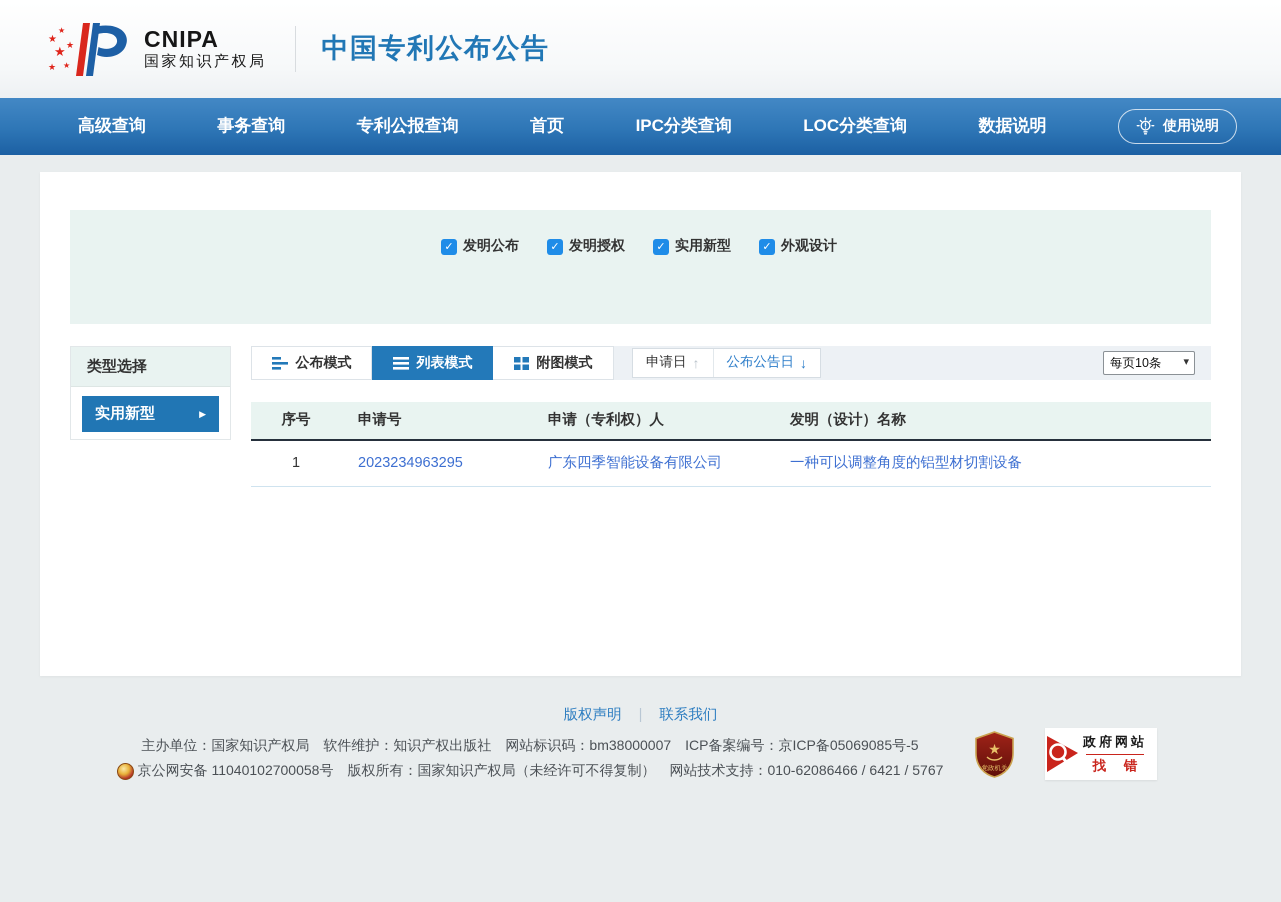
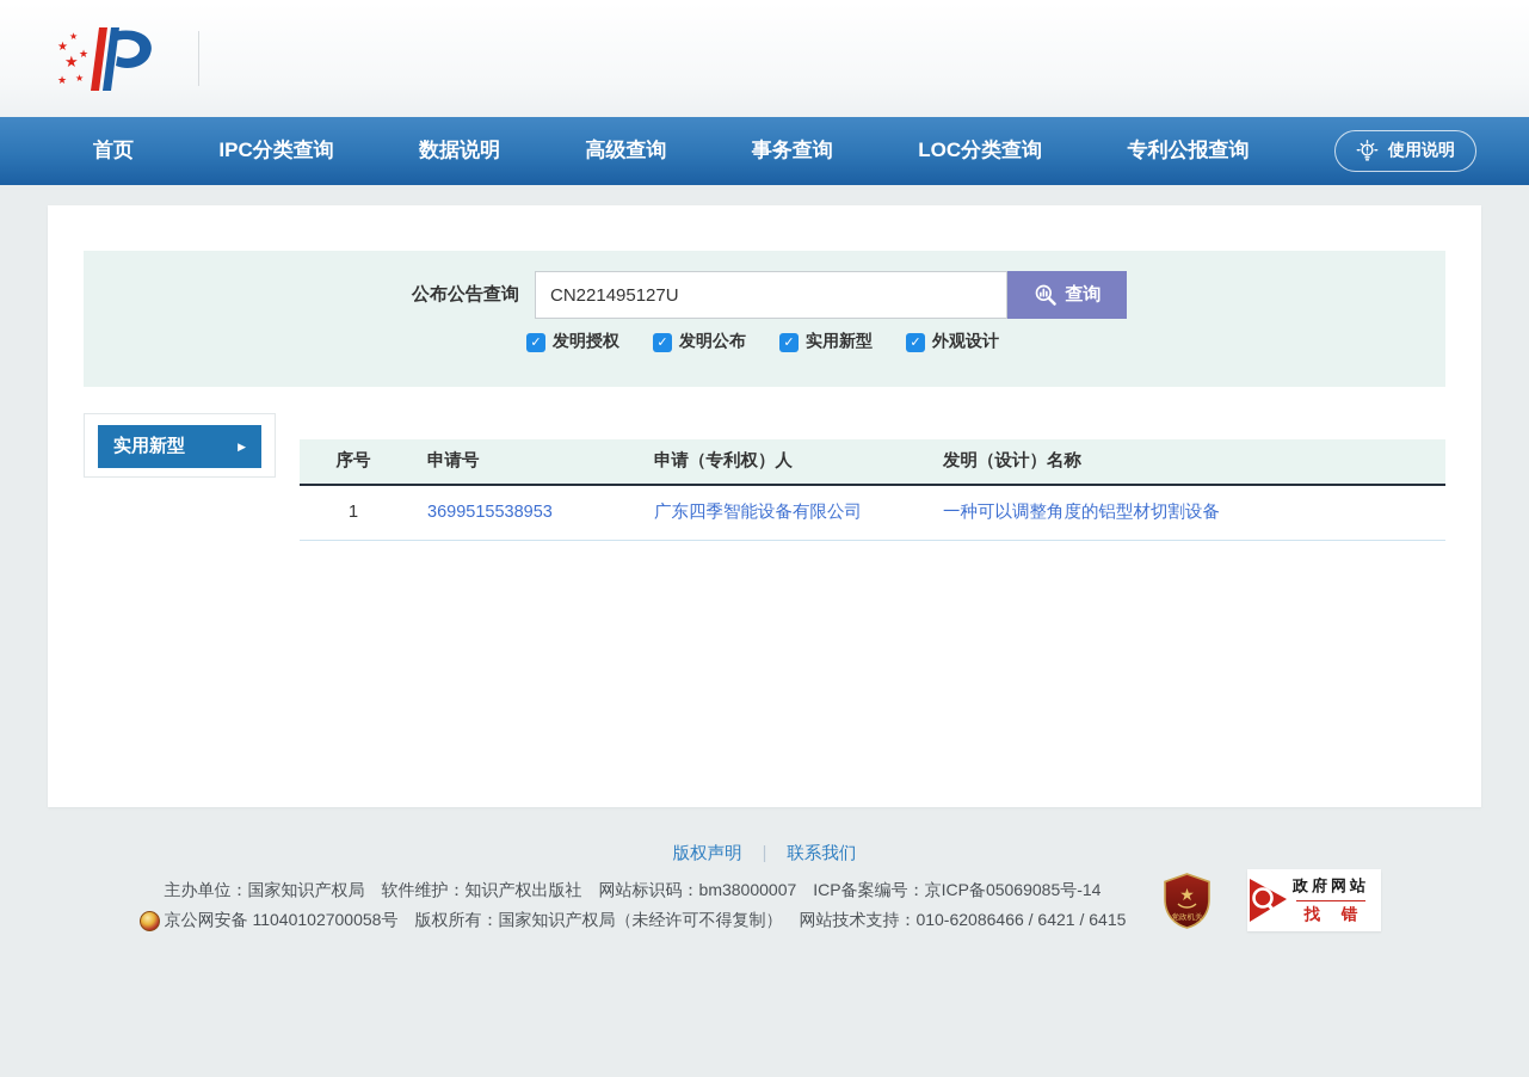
  ★
  ★
  ★
  ★
  ★
  ★
- CNIPA
- 国家知识产权局
- 中国专利公布公告
- 高级查询
+ 首页
- 事务查询
+ IPC分类查询
- 专利公报查询
+ 数据说明
- 首页
+ 高级查询
- IPC分类查询
+ 事务查询
  LOC分类查询
- 数据说明
+ 专利公报查询
  使用说明
+ 公布公告查询
+ CN221495127U
+ 查询
  ✓
- 发明公布
+ 发明授权
  ✓
- 发明授权
+ 发明公布
  ✓
  实用新型
  ✓
  外观设计
- 类型选择
  实用新型
  ▶
- 公布模式
- 列表模式
- 附图模式
- 申请日
- ↑
- 公布公告日
- ↓
- 每页10条
- ▾
  序号	申请号	申请（专利权）人	发明（设计）名称
- 1	2023234963295	广东四季智能设备有限公司	一种可以调整角度的铝型材切割设备
+ 1	3699515538953	广东四季智能设备有限公司	一种可以调整角度的铝型材切割设备
  版权声明 | 联系我们
- 主办单位：国家知识产权局 软件维护：知识产权出版社 网站标识码：bm38000007 ICP备案编号：京ICP备05069085号-5
+ 主办单位：国家知识产权局 软件维护：知识产权出版社 网站标识码：bm38000007 ICP备案编号：京ICP备05069085号-14
- 京公网安备 11040102700058号 版权所有：国家知识产权局（未经许可不得复制） 网站技术支持：010-62086466 / 6421 / 5767
+ 京公网安备 11040102700058号 版权所有：国家知识产权局（未经许可不得复制） 网站技术支持：010-62086466 / 6421 / 6415
  ★
  政府网站
  找 错
